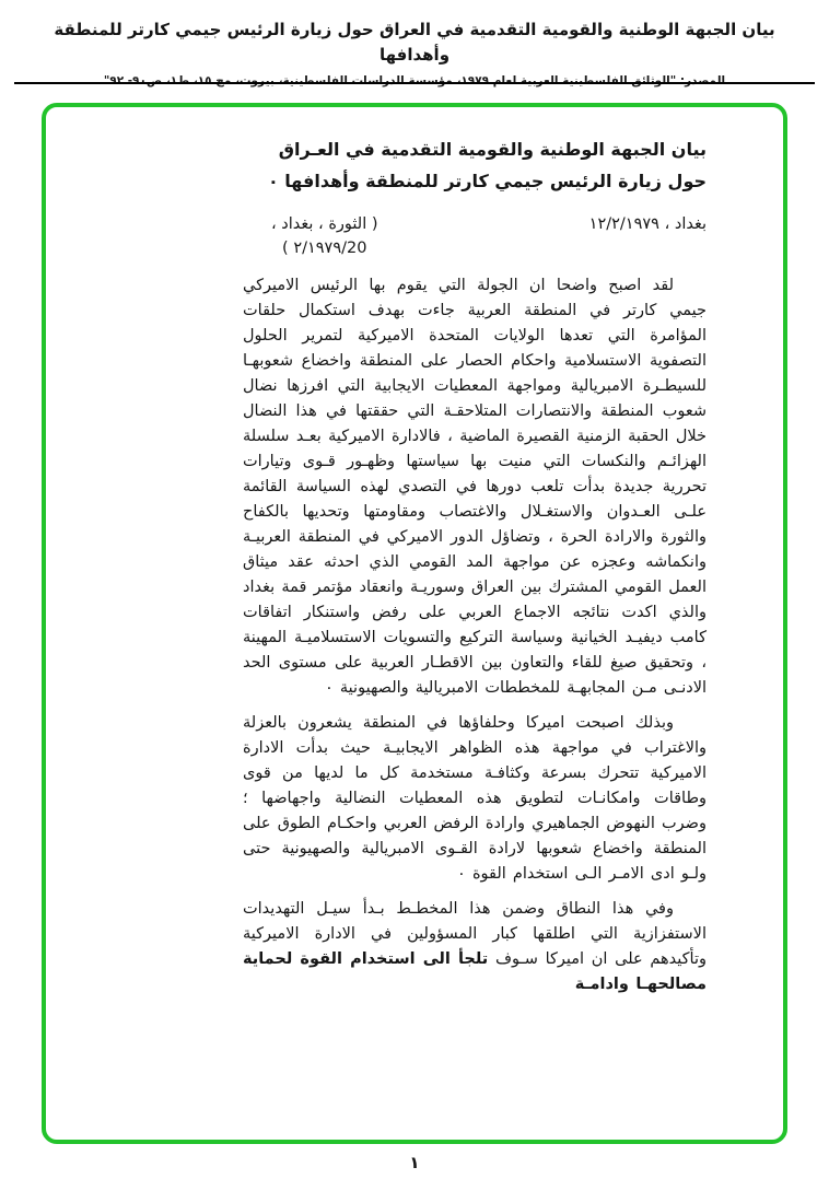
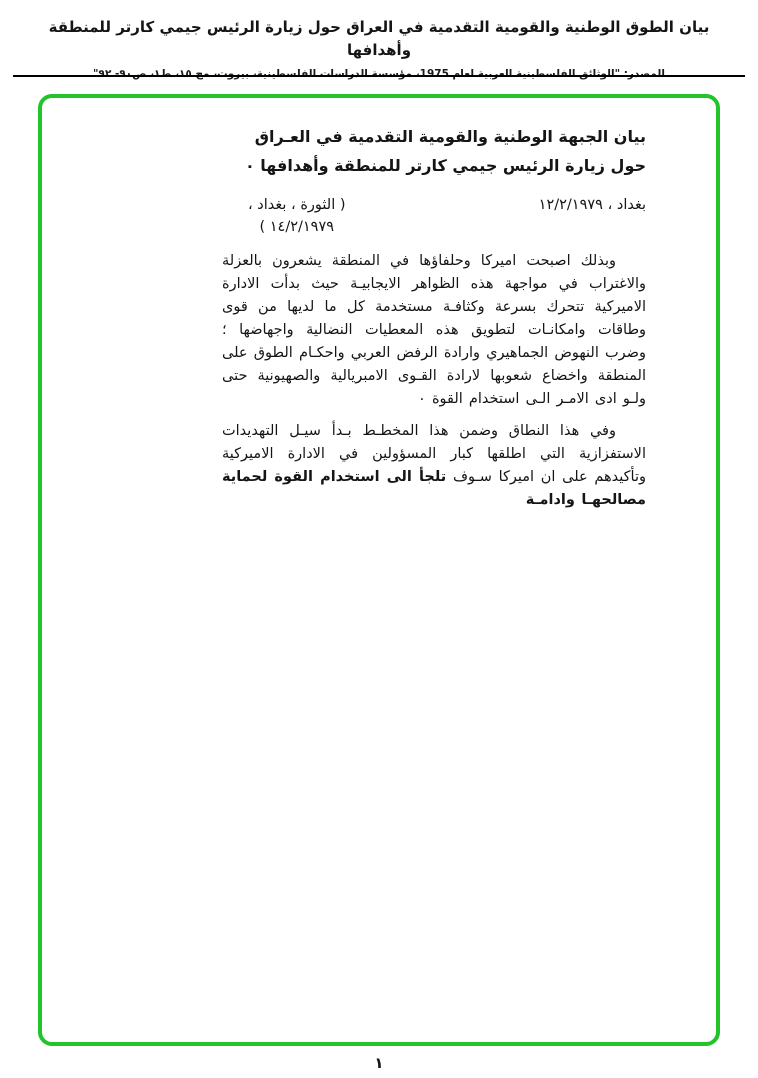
- بيان الجبهة الوطنية والقومية التقدمية في العراق حول زيارة الرئيس جيمي كارتر للمنطقة وأهدافها
+ بيان الطوق الوطنية والقومية التقدمية في العراق حول زيارة الرئيس جيمي كارتر للمنطقة وأهدافها
- المصدر: "الوثائق الفلسطينية العربية لعام ١٩٧٩، مؤسسة الدراسات الفلسطينية، بيروت، مج ١٥، ط١، ص٩٠- ٩٢"
+ المصدر: "الوثائق الفلسطينية العربية لعام 1975، مؤسسة الدراسات الفلسطينية، بيروت، مج ١٥، ط١، ص٩٠- ٩٢"
  بيان الجبهة الوطنية والقومية التقدمية في العـراق
  حول زيارة الرئيس جيمي كارتر للمنطقة وأهدافها ٠
  بغداد ، ١٢/٢/١٩٧٩
  ( الثورة ، بغداد ،
- 20/٢/١٩٧٩ )
+ ١٤/٢/١٩٧٩ )
- لقد اصبح واضحا ان الجولة التي يقوم بها الرئيس الاميركي جيمي كارتر في المنطقة العربية جاءت بهدف استكمال حلقات المؤامرة التي تعدها الولايات المتحدة الاميركية لتمرير الحلول التصفوية الاستسلامية واحكام الحصار على المنطقة واخضاع شعوبهـا للسيطـرة الامبريالية ومواجهة المعطيات الايجابية التي افرزها نضال شعوب المنطقة والانتصارات المتلاحقـة التي حققتها في هذا النضال خلال الحقبة الزمنية القصيرة الماضية ، فالادارة الاميركية بعـد سلسلة الهزائـم والنكسات التي منيت بها سياستها وظهـور قـوى وتيارات تحررية جديدة بدأت تلعب دورها في التصدي لهذه السياسة القائمة علـى العـدوان والاستغـلال والاغتصاب ومقاومتها وتحديها بالكفاح والثورة والارادة الحرة ، وتضاؤل الدور الاميركي في المنطقة العربيـة وانكماشه وعجزه عن مواجهة المد القومي الذي احدثه عقد ميثاق العمل القومي المشترك بين العراق وسوريـة وانعقاد مؤتمر قمة بغداد والذي اكدت نتائجه الاجماع العربي على رفض واستنكار اتفاقات كامب ديفيـد الخيانية وسياسة التركيع والتسويات الاستسلاميـة المهينة ، وتحقيق صيغ للقاء والتعاون بين الاقطـار العربية على مستوى الحد الادنـى مـن المجابهـة للمخططات الامبريالية والصهيونية ٠
  وبذلك اصبحت اميركا وحلفاؤها في المنطقة يشعرون بالعزلة والاغتراب في مواجهة هذه الظواهر الايجابيـة حيث بدأت الادارة الاميركية تتحرك بسرعة وكثافـة مستخدمة كل ما لديها من قوى وطاقات وامكانـات لتطويق هذه المعطيات النضالية واجهاضها ؛ وضرب النهوض الجماهيري وارادة الرفض العربي واحكـام الطوق على المنطقة واخضاع شعوبها لارادة القـوى الامبريالية والصهيونية حتى ولـو ادى الامـر الـى استخدام القوة ٠
  وفي هذا النطاق وضمن هذا المخطـط بـدأ سيـل التهديدات الاستفزازية التي اطلقها كبار المسؤولين في الادارة الاميركية وتأكيدهم على ان اميركا سـوف تلجأ الى استخدام القوة لحماية مصالحهـا وادامـة
  ١
